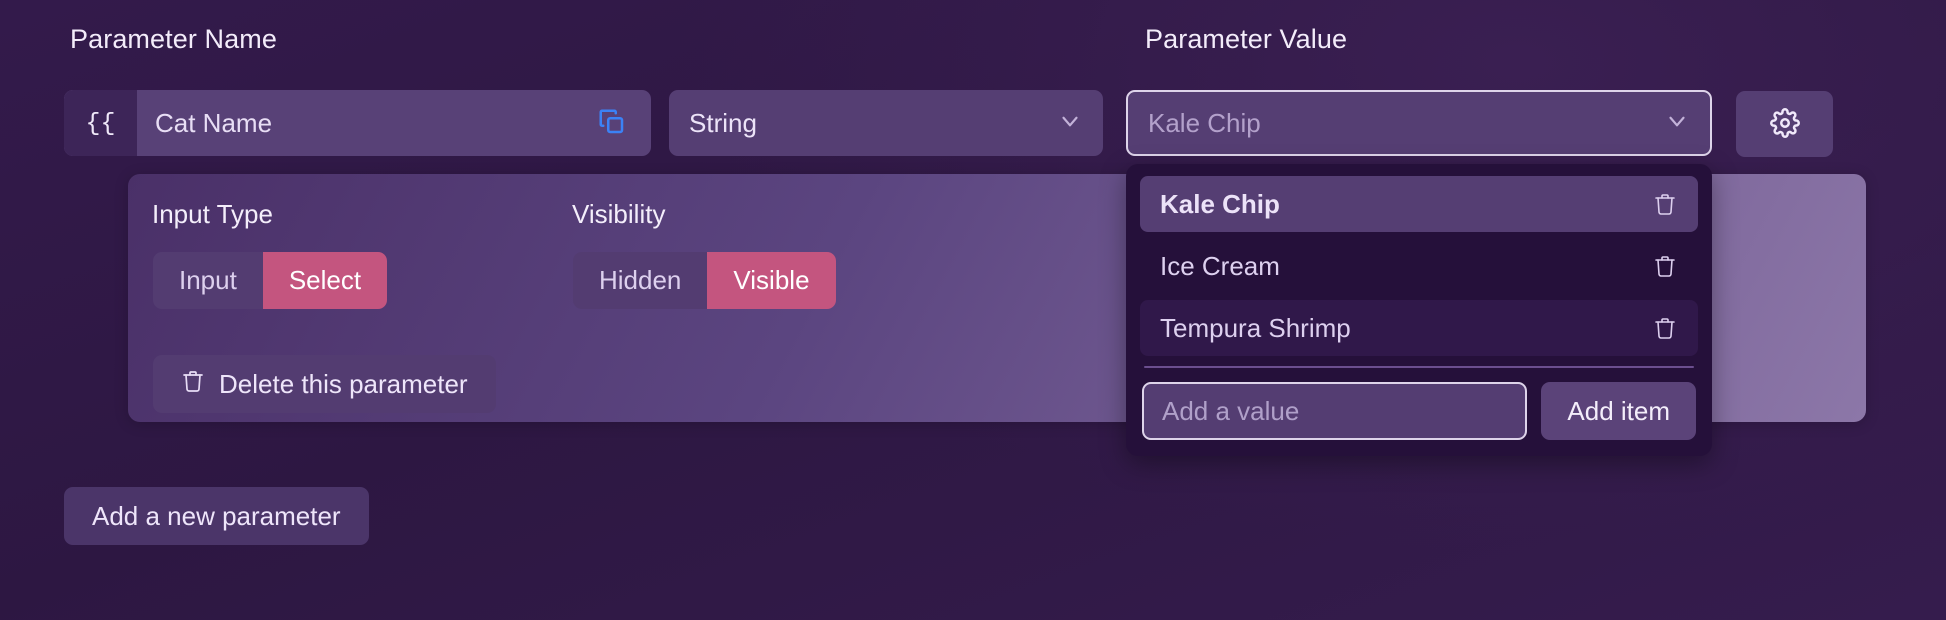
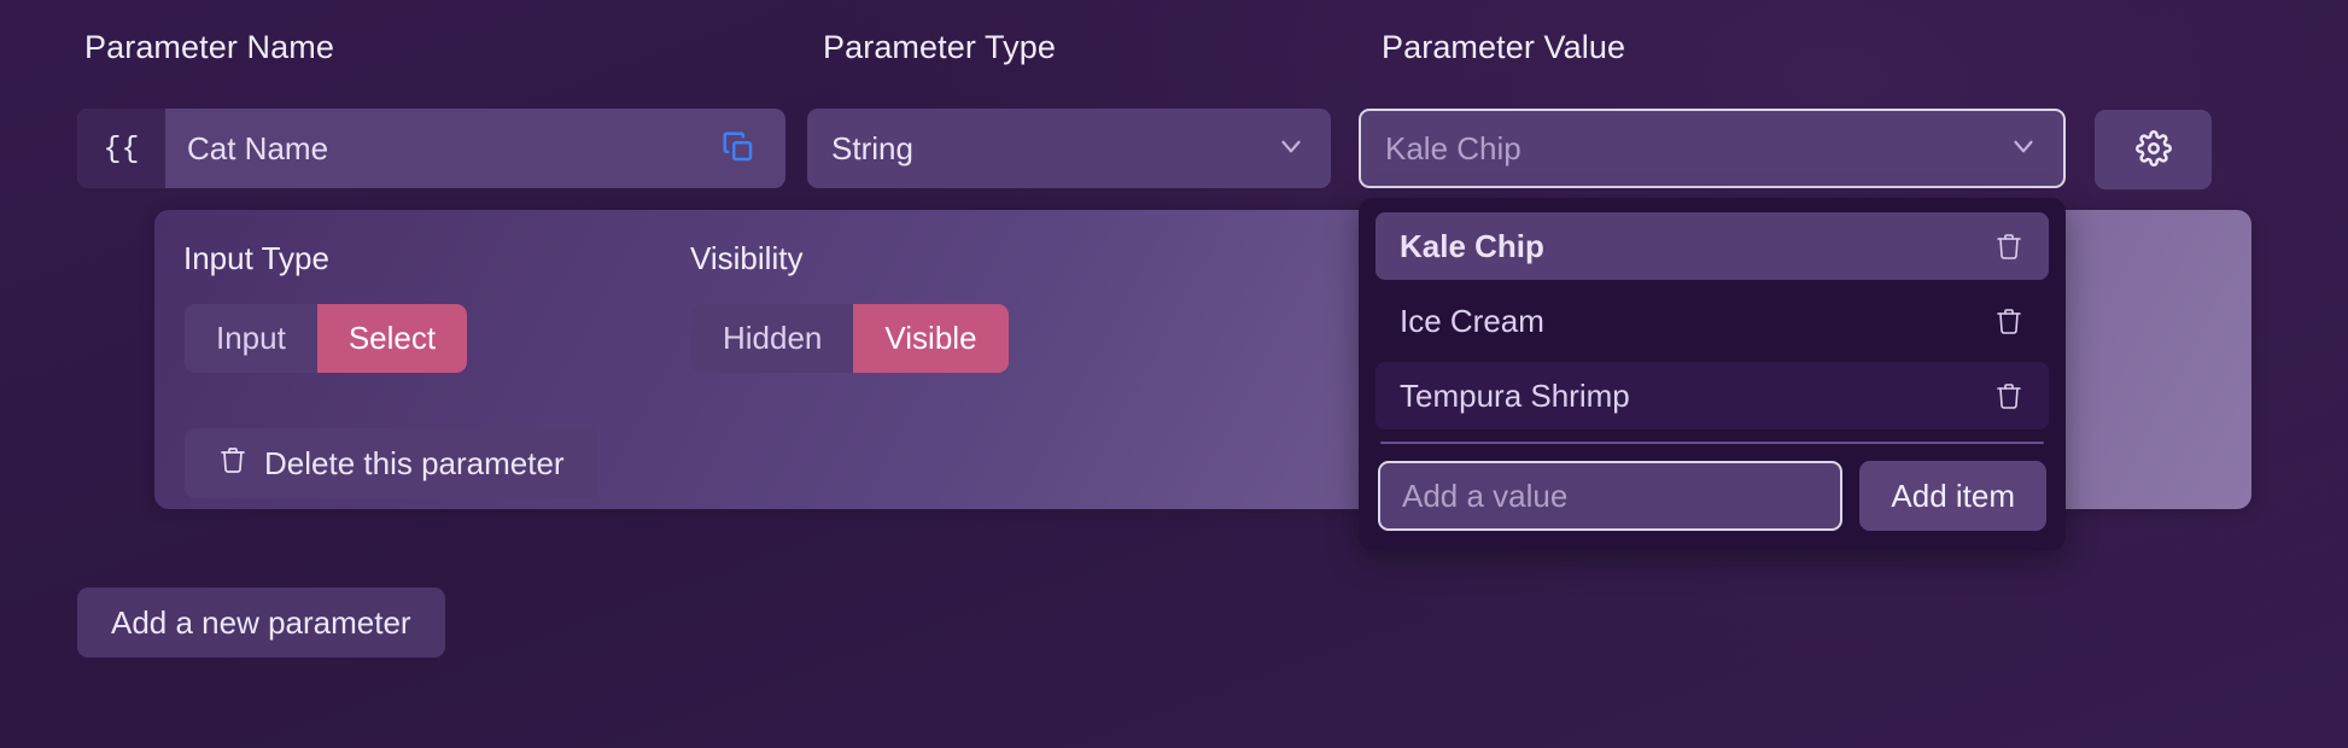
  Parameter Name
+ Parameter Type
  Parameter Value
  {{
  Cat Name
  String
  Kale Chip
  Input Type
  Input
  Select
  Visibility
  Hidden
  Visible
  Delete this parameter
  Kale Chip
  Ice Cream
  Tempura Shrimp
  Add a value
  Add item
  Add a new parameter
